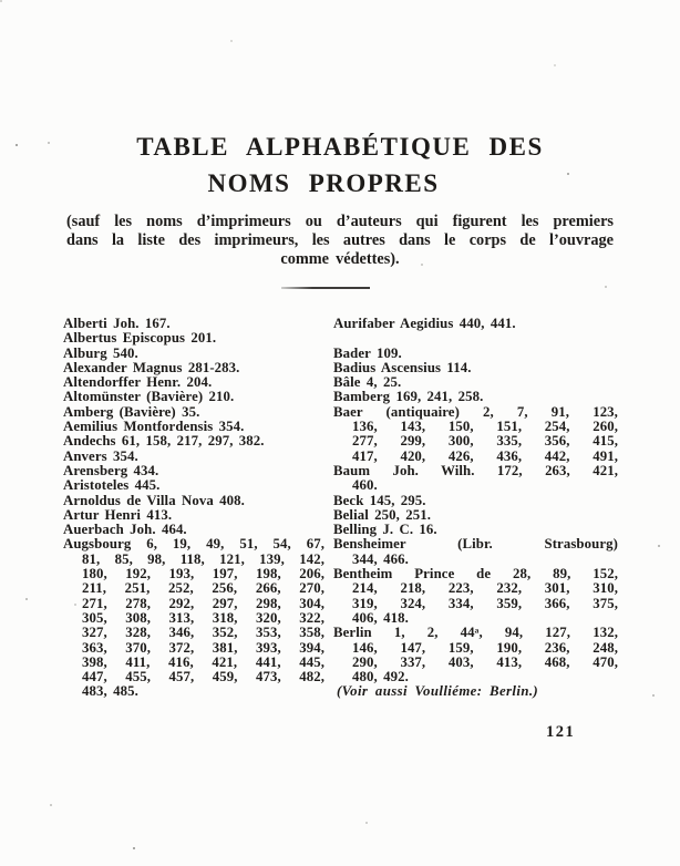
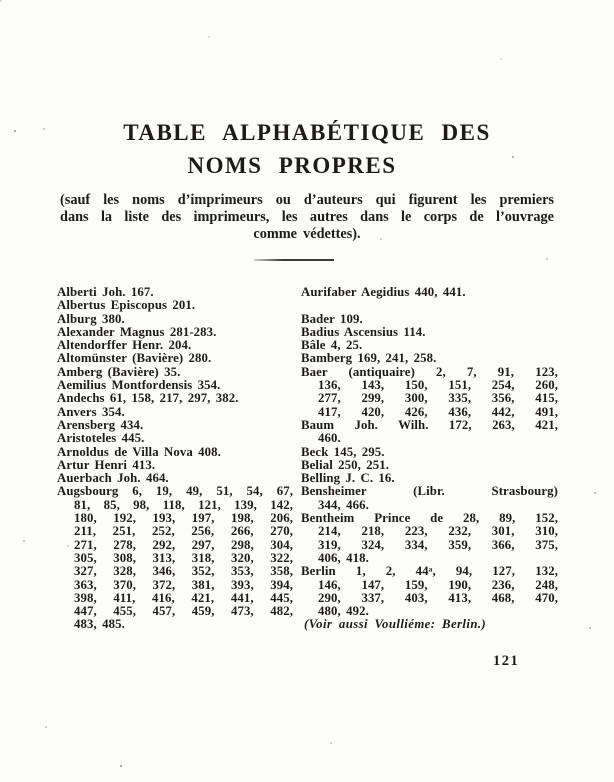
  TABLE ALPHABÉTIQUE DES
  NOMS PROPRES
  (sauf les noms d’imprimeurs ou d’auteurs qui figurent les premiers
  dans la liste des imprimeurs, les autres dans le corps de l’ouvrage
  comme védettes).
  Alberti Joh. 167.
  Albertus Episcopus 201.
- Alburg 540.
+ Alburg 380.
  Alexander Magnus 281-283.
  Altendorffer Henr. 204.
- Altomünster (Bavière) 210.
+ Altomünster (Bavière) 280.
  Amberg (Bavière) 35.
  Aemilius Montfordensis 354.
  Andechs 61, 158, 217, 297, 382.
  Anvers 354.
  Arensberg 434.
  Aristoteles 445.
  Arnoldus de Villa Nova 408.
  Artur Henri 413.
  Auerbach Joh. 464.
  Augsbourg 6, 19, 49, 51, 54, 67,
  81, 85, 98, 118, 121, 139, 142,
  180, 192, 193, 197, 198, 206,
  211, 251, 252, 256, 266, 270,
  271, 278, 292, 297, 298, 304,
  305, 308, 313, 318, 320, 322,
  327, 328, 346, 352, 353, 358,
  363, 370, 372, 381, 393, 394,
  398, 411, 416, 421, 441, 445,
  447, 455, 457, 459, 473, 482,
  483, 485.
  Aurifaber Aegidius 440, 441.
  Bader 109.
  Badius Ascensius 114.
  Bâle 4, 25.
  Bamberg 169, 241, 258.
  Baer (antiquaire) 2, 7, 91, 123,
  136, 143, 150, 151, 254, 260,
  277, 299, 300, 335, 356, 415,
  417, 420, 426, 436, 442, 491,
  Baum Joh. Wilh. 172, 263, 421,
  460.
  Beck 145, 295.
  Belial 250, 251.
  Belling J. C. 16.
  Bensheimer (Libr. Strasbourg)
  344, 466.
  Bentheim Prince de 28, 89, 152,
  214, 218, 223, 232, 301, 310,
  319, 324, 334, 359, 366, 375,
  406, 418.
  Berlin 1, 2, 44ᵃ, 94, 127, 132,
  146, 147, 159, 190, 236, 248,
  290, 337, 403, 413, 468, 470,
  480, 492.
  (Voir aussi Voulliéme: Berlin.)
  121
